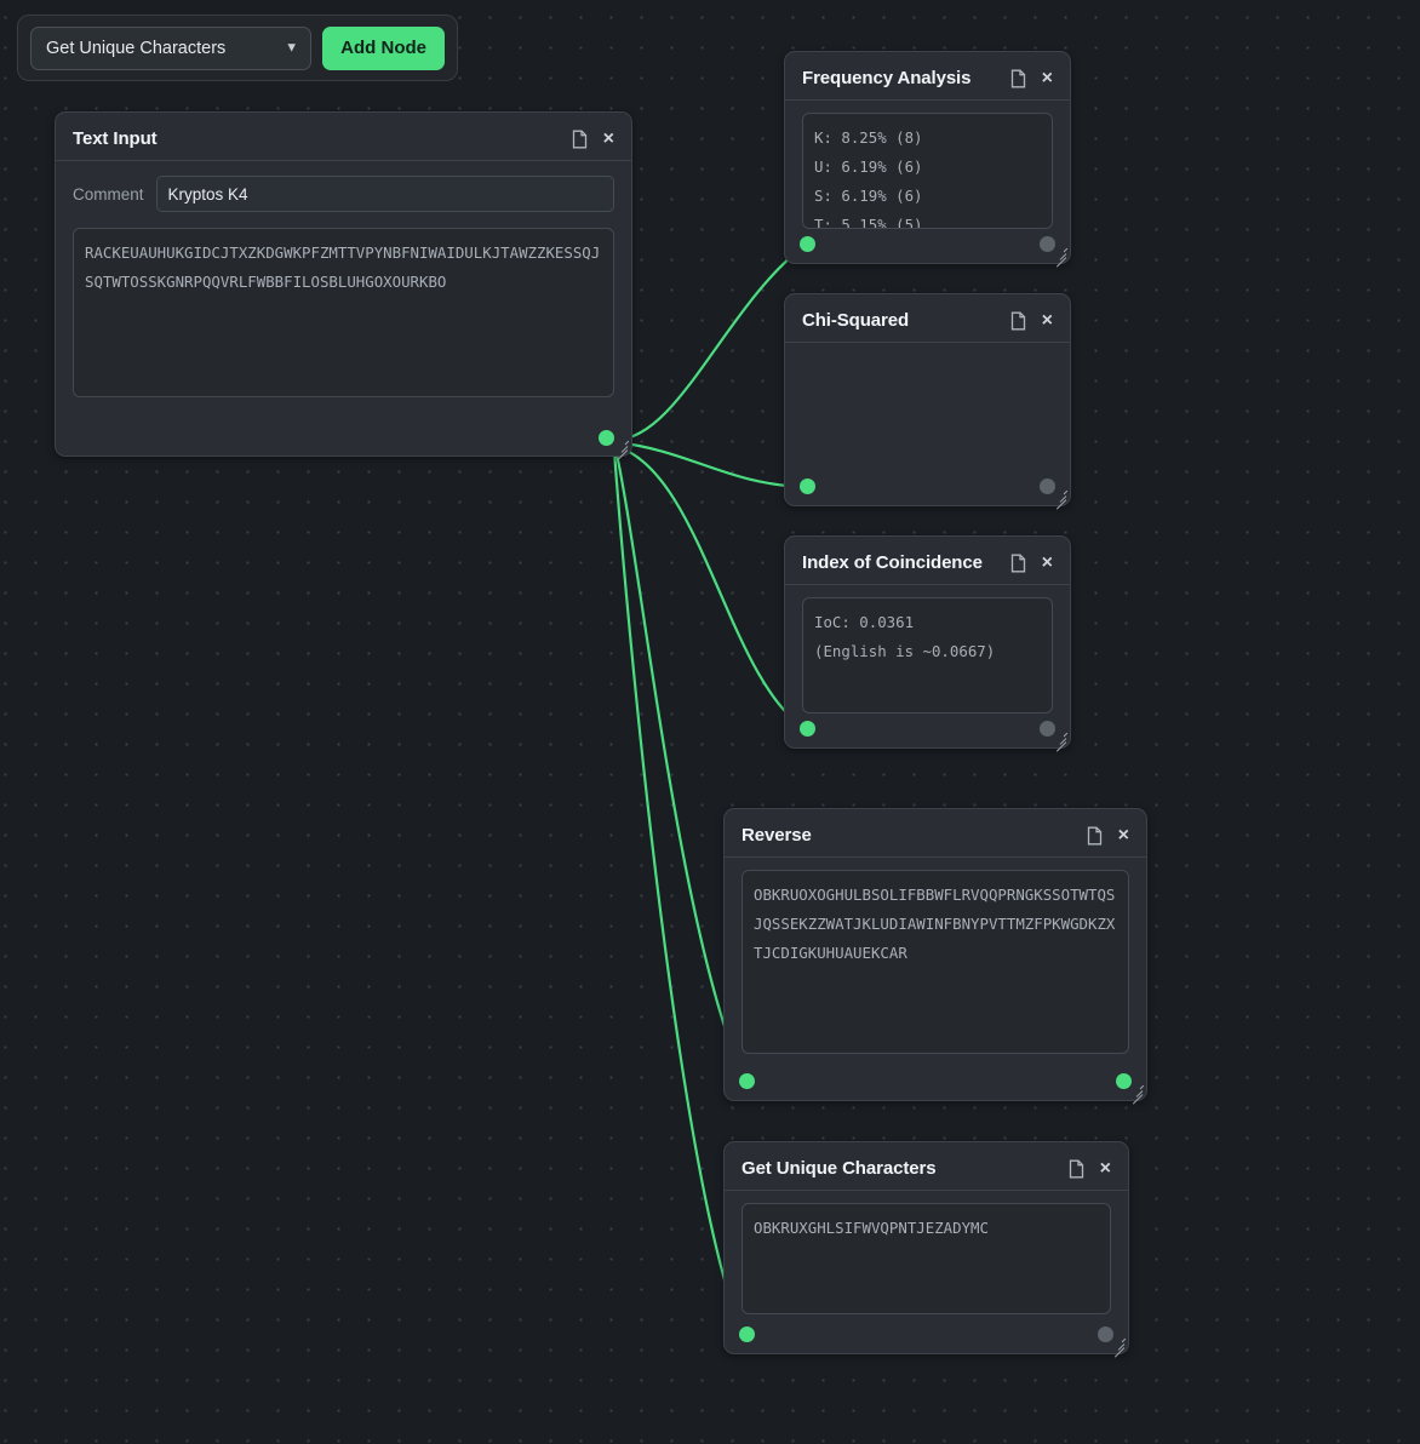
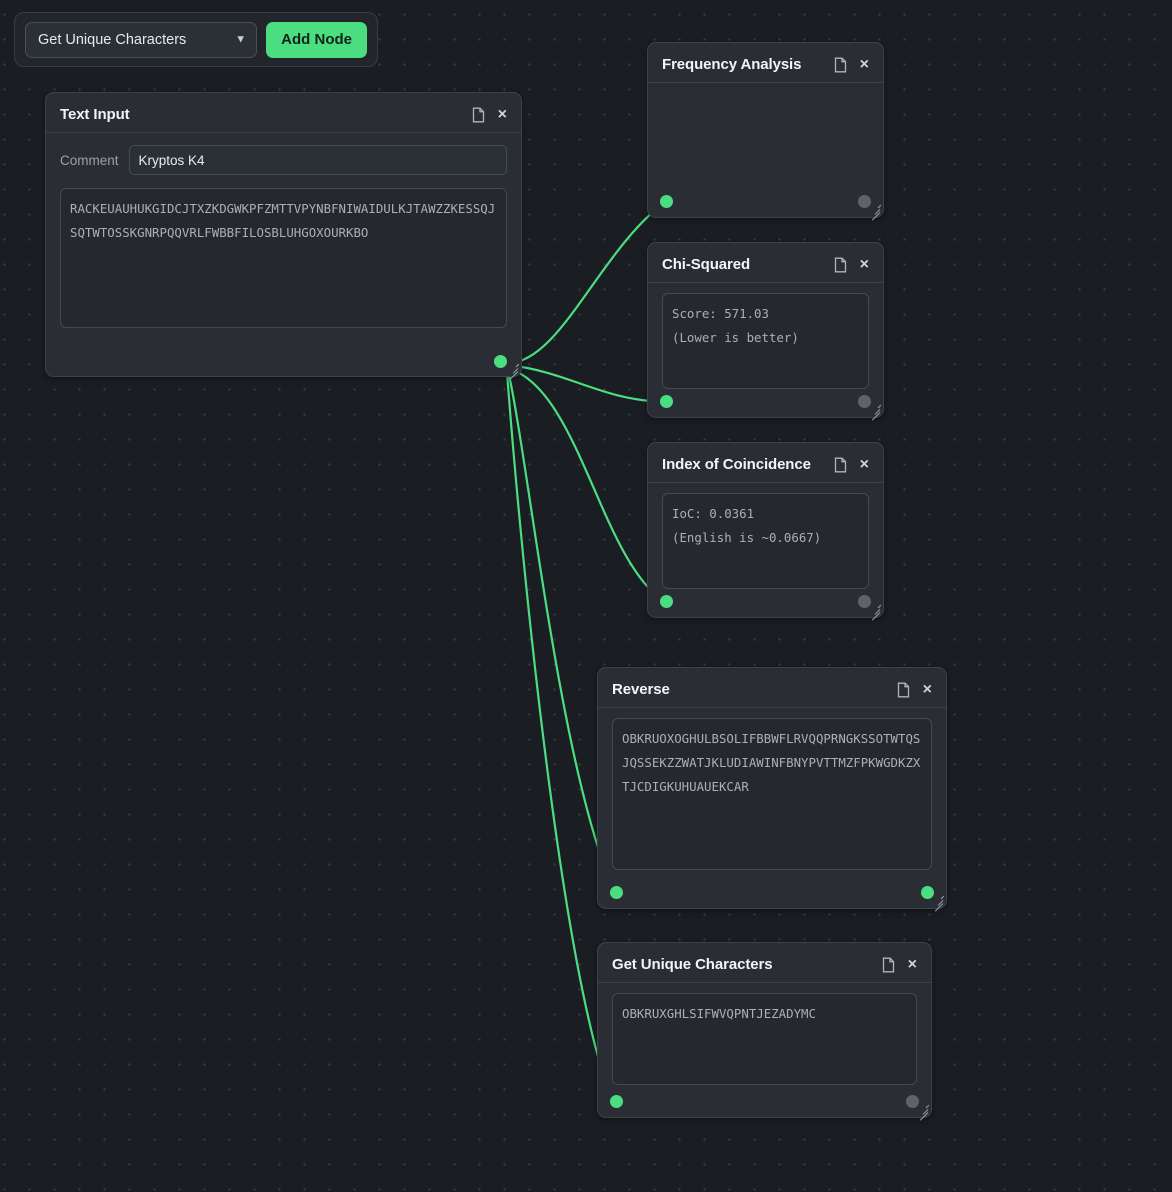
  Get Unique Characters
  ▼
  Add Node
  Text Input
  ×
  Comment
  Kryptos K4
  RACKEUAUHUKGIDCJTXZKDGWKPFZMTTVPYNBFNIWAIDULKJTAWZZKESSQJSQTWTOSSKGNRPQQVRLFWBBFILOSBLUHGOXOURKBO
  Frequency Analysis
  ×
- K: 8.25% (8)
- U: 6.19% (6)
- S: 6.19% (6)
- T: 5.15% (5)
  Chi-Squared
  ×
+ Score: 571.03
+ (Lower is better)
  Index of Coincidence
  ×
  IoC: 0.0361
  (English is ~0.0667)
  Reverse
  ×
  OBKRUOXOGHULBSOLIFBBWFLRVQQPRNGKSSOTWTQSJQSSEKZZWATJKLUDIAWINFBNYPVTTMZFPKWGDKZXTJCDIGKUHUAUEKCAR
  Get Unique Characters
  ×
  OBKRUXGHLSIFWVQPNTJEZADYMC
